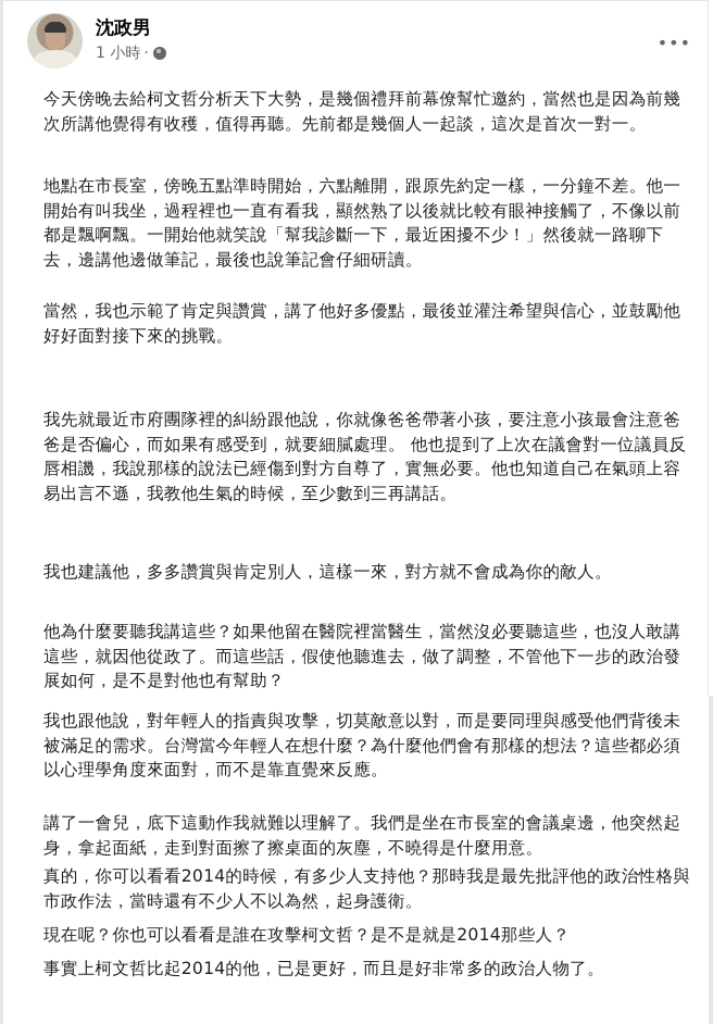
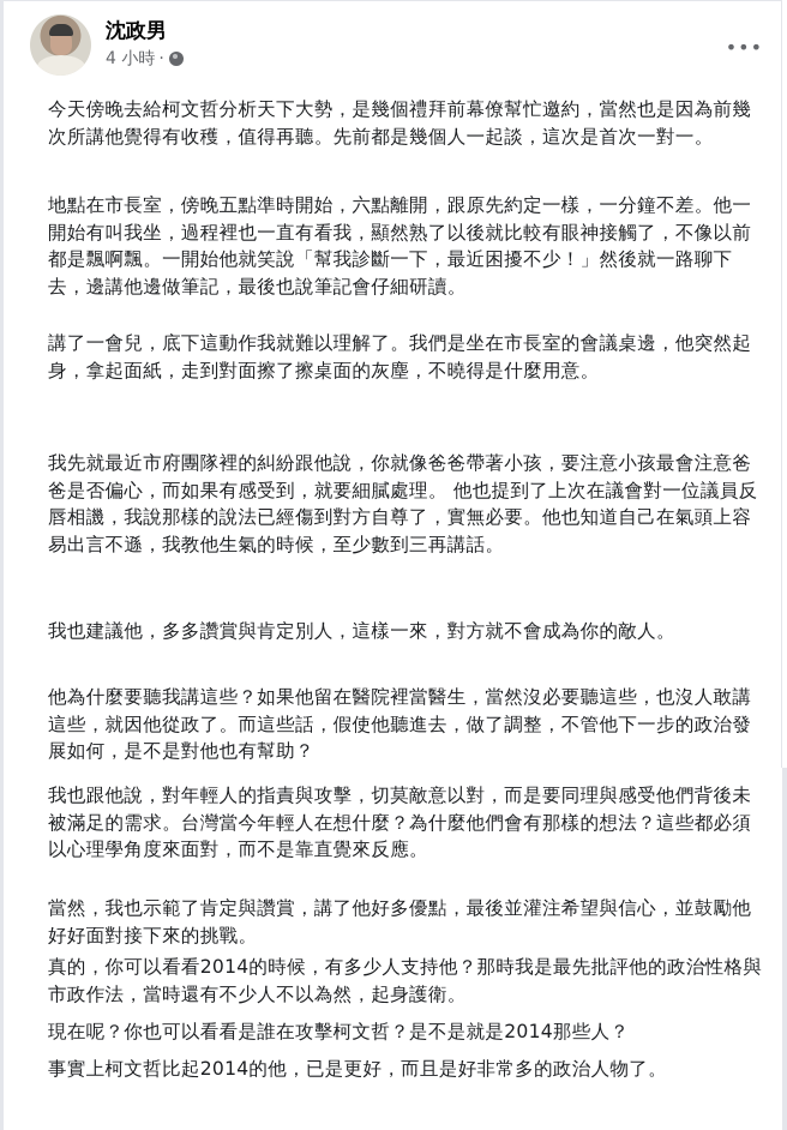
  沈政男
- 1 小時
+ 4 小時
  ·
  •••
  今天傍晚去給柯文哲分析天下大勢，是幾個禮拜前幕僚幫忙邀約，當然也是因為前幾次所講他覺得有收穫，值得再聽。先前都是幾個人一起談，這次是首次一對一。
  地點在市長室，傍晚五點準時開始，六點離開，跟原先約定一樣，一分鐘不差。他一開始有叫我坐，過程裡也一直有看我，顯然熟了以後就比較有眼神接觸了，不像以前都是飄啊飄。一開始他就笑說「幫我診斷一下，最近困擾不少！」然後就一路聊下去，邊講他邊做筆記，最後也說筆記會仔細研讀。
- 當然，我也示範了肯定與讚賞，講了他好多優點，最後並灌注希望與信心，並鼓勵他好好面對接下來的挑戰。
+ 講了一會兒，底下這動作我就難以理解了。我們是坐在市長室的會議桌邊，他突然起身，拿起面紙，走到對面擦了擦桌面的灰塵，不曉得是什麼用意。
  我先就最近市府團隊裡的糾紛跟他說，你就像爸爸帶著小孩，要注意小孩最會注意爸爸是否偏心，而如果有感受到，就要細膩處理。 他也提到了上次在議會對一位議員反唇相譏，我說那樣的說法已經傷到對方自尊了，實無必要。他也知道自己在氣頭上容易出言不遜，我教他生氣的時候，至少數到三再講話。
  我也建議他，多多讚賞與肯定別人，這樣一來，對方就不會成為你的敵人。
  他為什麼要聽我講這些？如果他留在醫院裡當醫生，當然沒必要聽這些，也沒人敢講這些，就因他從政了。而這些話，假使他聽進去，做了調整，不管他下一步的政治發展如何，是不是對他也有幫助？
  我也跟他說，對年輕人的指責與攻擊，切莫敵意以對，而是要同理與感受他們背後未被滿足的需求。台灣當今年輕人在想什麼？為什麼他們會有那樣的想法？這些都必須以心理學角度來面對，而不是靠直覺來反應。
- 講了一會兒，底下這動作我就難以理解了。我們是坐在市長室的會議桌邊，他突然起身，拿起面紙，走到對面擦了擦桌面的灰塵，不曉得是什麼用意。
+ 當然，我也示範了肯定與讚賞，講了他好多優點，最後並灌注希望與信心，並鼓勵他好好面對接下來的挑戰。
  真的，你可以看看2014的時候，有多少人支持他？那時我是最先批評他的政治性格與市政作法，當時還有不少人不以為然，起身護衛。
  現在呢？你也可以看看是誰在攻擊柯文哲？是不是就是2014那些人？
  事實上柯文哲比起2014的他，已是更好，而且是好非常多的政治人物了。
